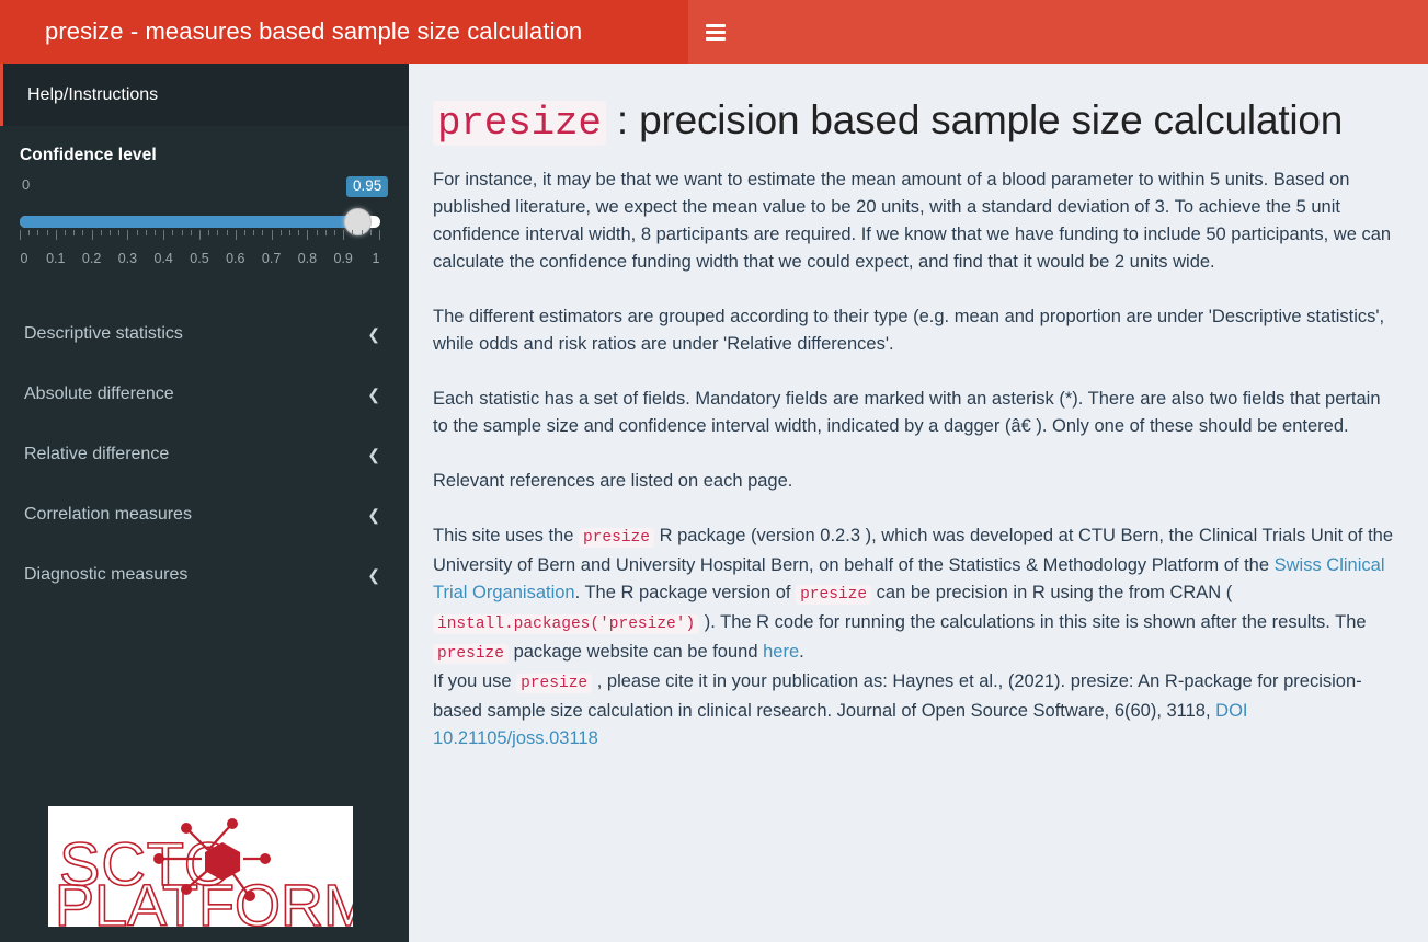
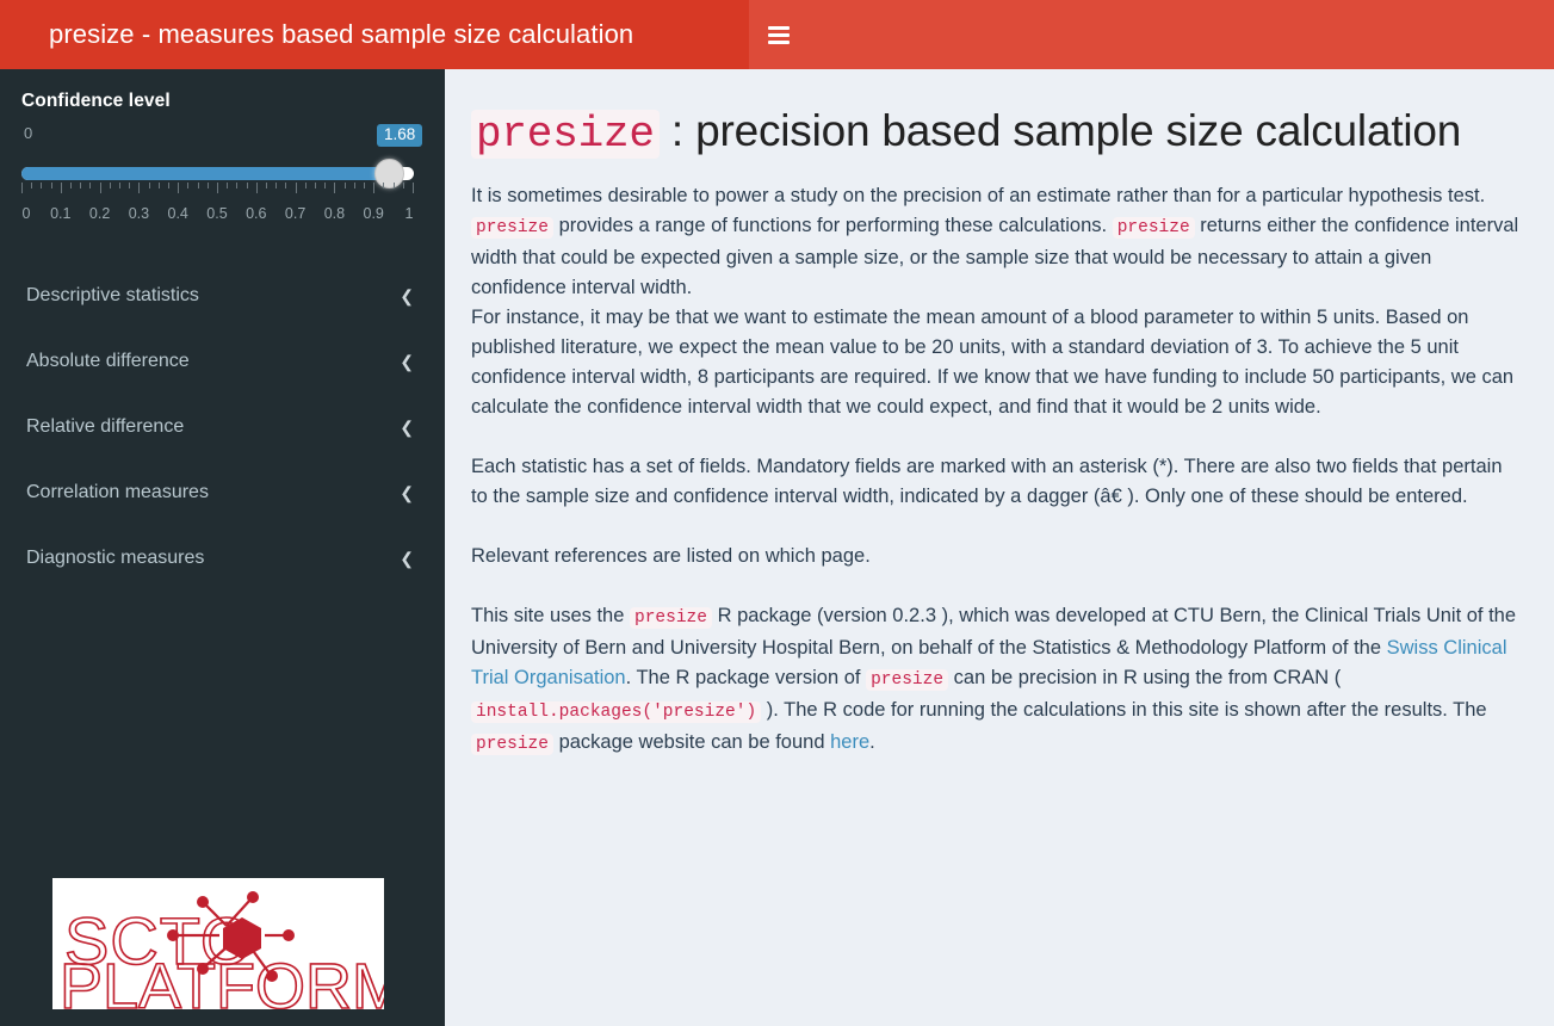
  presize - measures based sample size calculation
- Help/Instructions
  Confidence level
  0
- 0.95
+ 1.68
  0
  0.1
  0.2
  0.3
  0.4
  0.5
  0.6
  0.7
  0.8
  0.9
  1
  Descriptive statistics
  ❮
  Absolute difference
  ❮
  Relative difference
  ❮
  Correlation measures
  ❮
  Diagnostic measures
  ❮
  SCTO
  PLATFORM
  presize : precision based sample size calculation
+ It is sometimes desirable to power a study on the precision of an estimate rather than for a particular hypothesis test. presize provides a range of functions for performing these calculations. presize returns either the confidence interval width that could be expected given a sample size, or the sample size that would be necessary to attain a given confidence interval width.
- For instance, it may be that we want to estimate the mean amount of a blood parameter to within 5 units. Based on published literature, we expect the mean value to be 20 units, with a standard deviation of 3. To achieve the 5 unit confidence interval width, 8 participants are required. If we know that we have funding to include 50 participants, we can calculate the confidence funding width that we could expect, and find that it would be 2 units wide.
+ For instance, it may be that we want to estimate the mean amount of a blood parameter to within 5 units. Based on published literature, we expect the mean value to be 20 units, with a standard deviation of 3. To achieve the 5 unit confidence interval width, 8 participants are required. If we know that we have funding to include 50 participants, we can calculate the confidence interval width that we could expect, and find that it would be 2 units wide.
- The different estimators are grouped according to their type (e.g. mean and proportion are under 'Descriptive statistics', while odds and risk ratios are under 'Relative differences'.
  Each statistic has a set of fields. Mandatory fields are marked with an asterisk (*). There are also two fields that pertain to the sample size and confidence interval width, indicated by a dagger (â€ ). Only one of these should be entered.
- Relevant references are listed on each page.
+ Relevant references are listed on which page.
  This site uses the presize R package (version 0.2.3 ), which was developed at CTU Bern, the Clinical Trials Unit of the University of Bern and University Hospital Bern, on behalf of the Statistics & Methodology Platform of the Swiss Clinical Trial Organisation. The R package version of presize can be precision in R using the from CRAN ( install.packages('presize') ). The R code for running the calculations in this site is shown after the results. The presize package website can be found here.
- If you use presize , please cite it in your publication as: Haynes et al., (2021). presize: An R-package for precision-based sample size calculation in clinical research. Journal of Open Source Software, 6(60), 3118, DOI 10.21105/joss.03118
